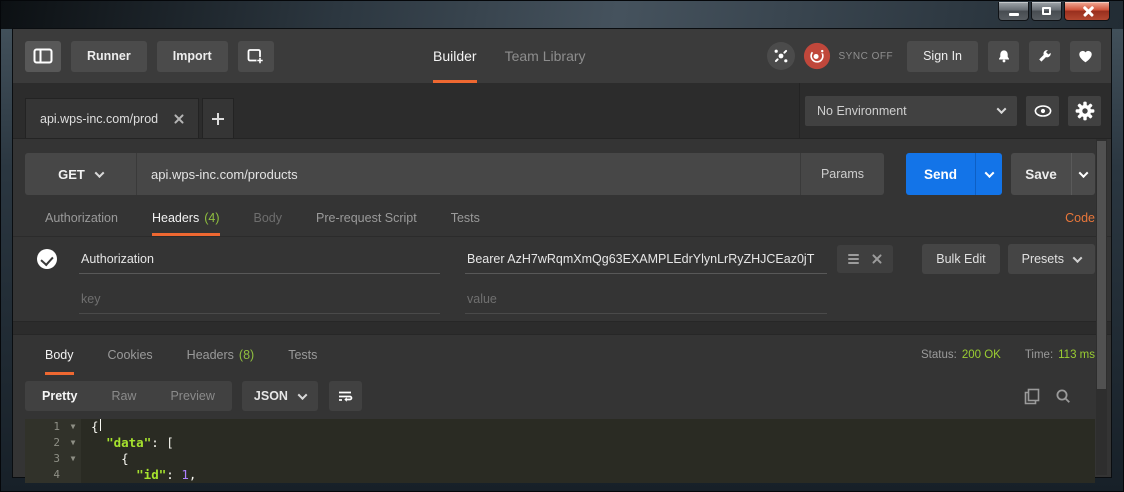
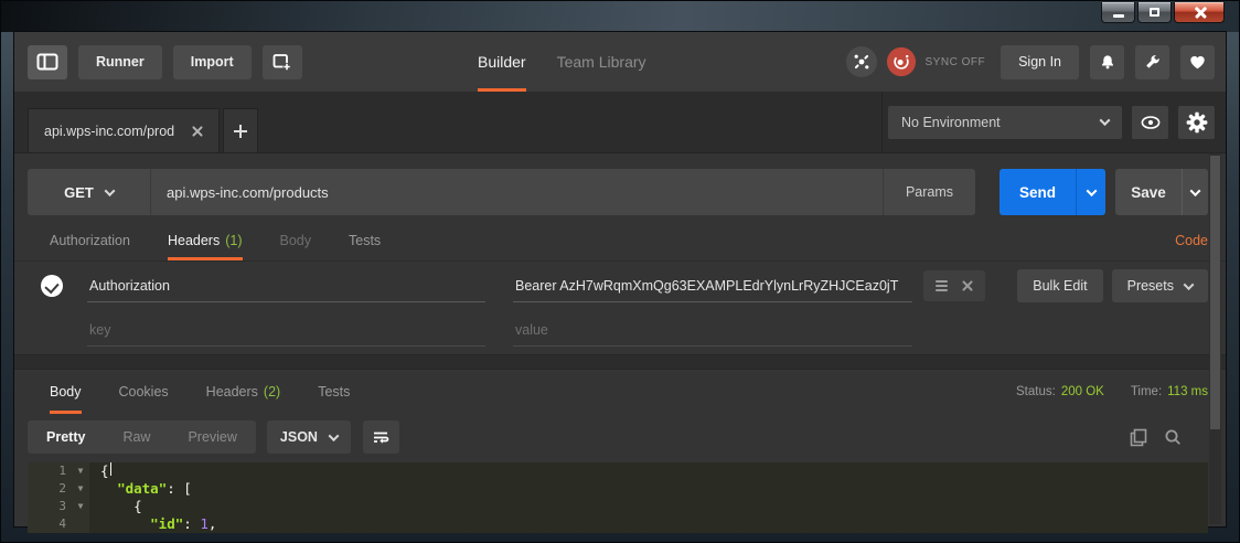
  Runner
  Import
  Builder
  Team Library
  SYNC OFF
  Sign In
  api.wps-inc.com/prod
  No Environment
  GET
  api.wps-inc.com/products
  Params
  Send
  Save
  Authorization
  Headers
- (4)
+ (1)
  Body
- Pre-request Script
  Tests
  Code
  Authorization
  Bearer AzH7wRqmXmQg63EXAMPLEdrYlynLrRyZHJCEaz0jT
  Bulk Edit
  Presets
  key
  value
  Body
  Cookies
  Headers
- (8)
+ (2)
  Tests
  Status:
  200 OK
  Time:
  113 ms
  Pretty
  Raw
  Preview
  JSON
  1
  ▼
  {
  2
  ▼
  "data": [
  3
  ▼
  {
  4
  "id": 1,
